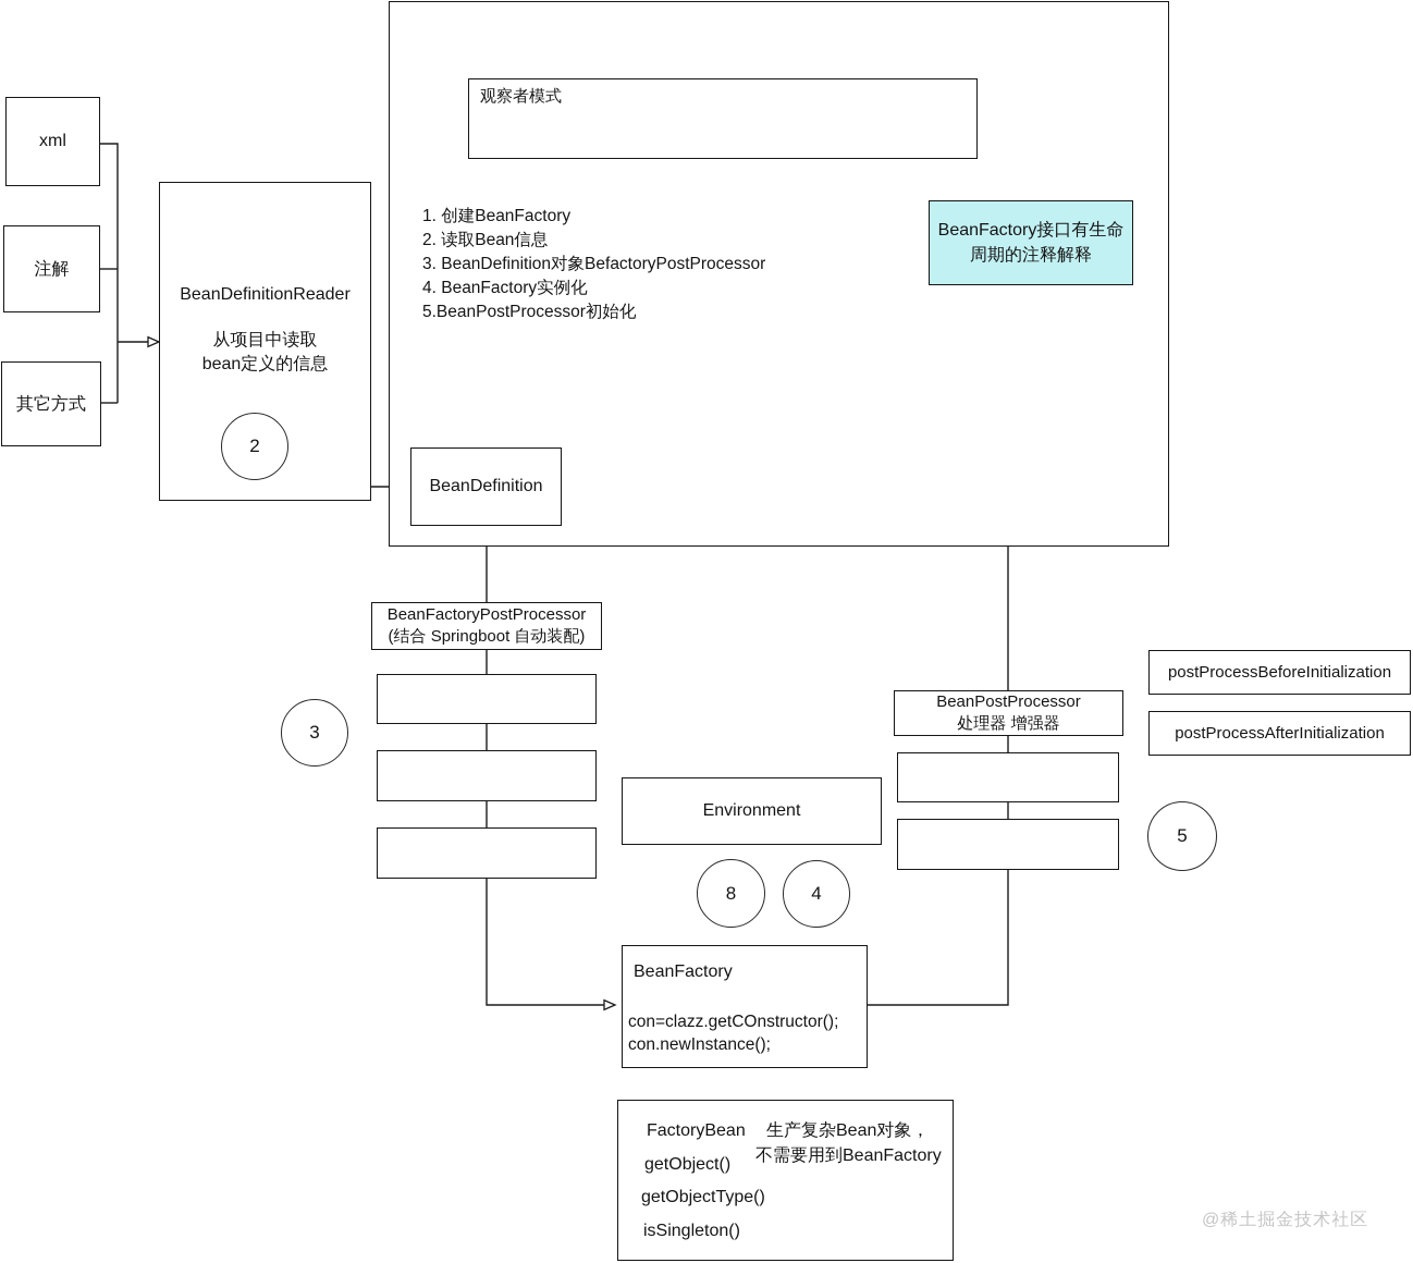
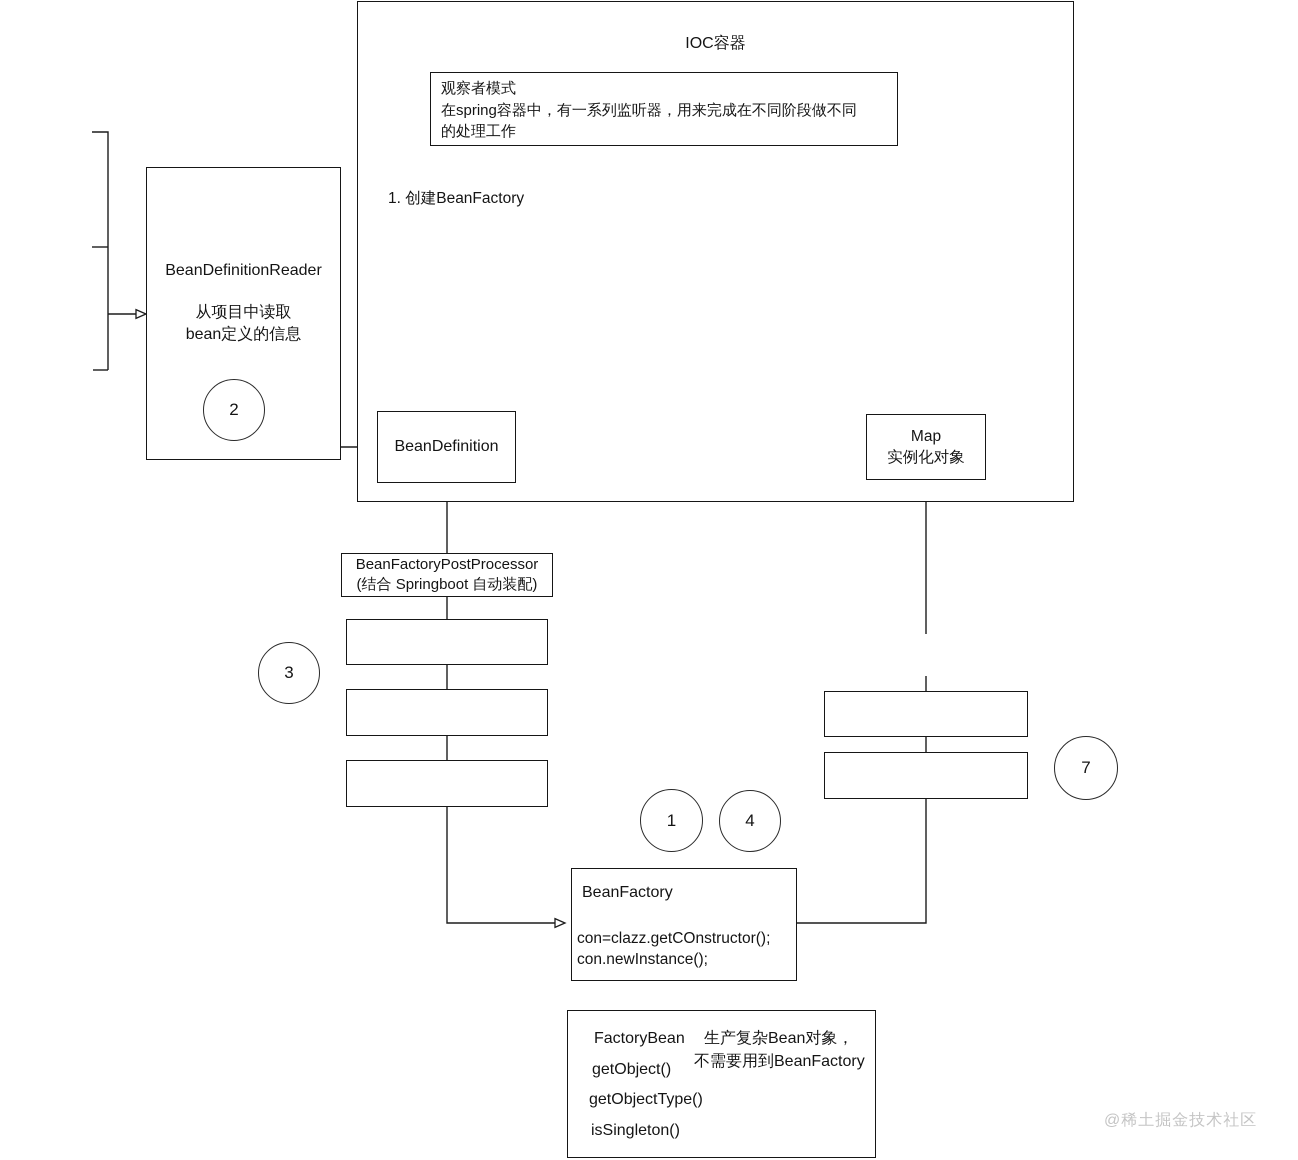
+ IOC容器
  观察者模式
+ 在spring容器中，有一系列监听器，用来完成在不同阶段做不同
+ 的处理工作
  1. 创建BeanFactory
- 2. 读取Bean信息
- 3. BeanDefinition对象BefactoryPostProcessor
- 4. BeanFactory实例化
- 5.BeanPostProcessor初始化
- BeanFactory接口有生命
- 周期的注释解释
- xml
- 注解
- 其它方式
  BeanDefinitionReader
  从项目中读取
  bean定义的信息
  2
  BeanDefinition
+ Map
+ 实例化对象
  BeanFactoryPostProcessor
  (结合 Springboot 自动装配)
  3
- Environment
- 8
+ 1
  4
- BeanPostProcessor
- 处理器 增强器
- postProcessBeforeInitialization
- postProcessAfterInitialization
- 5
+ 7
  BeanFactory
  con=clazz.getCOnstructor();
  con.newInstance();
  FactoryBean
  生产复杂Bean对象，
  不需要用到BeanFactory
  getObject()
  getObjectType()
  isSingleton()
  @稀土掘金技术社区
